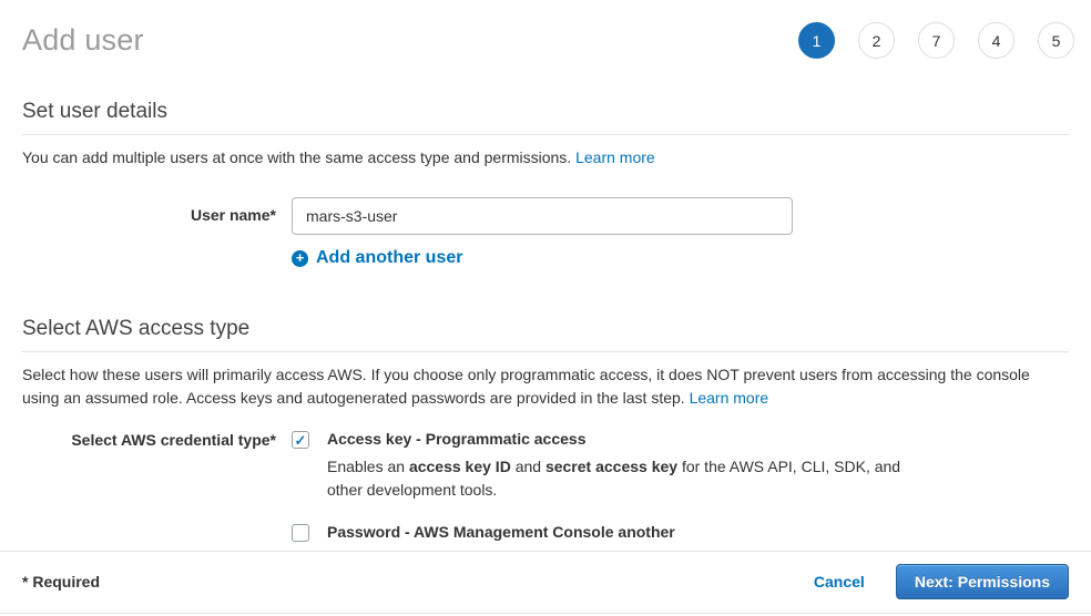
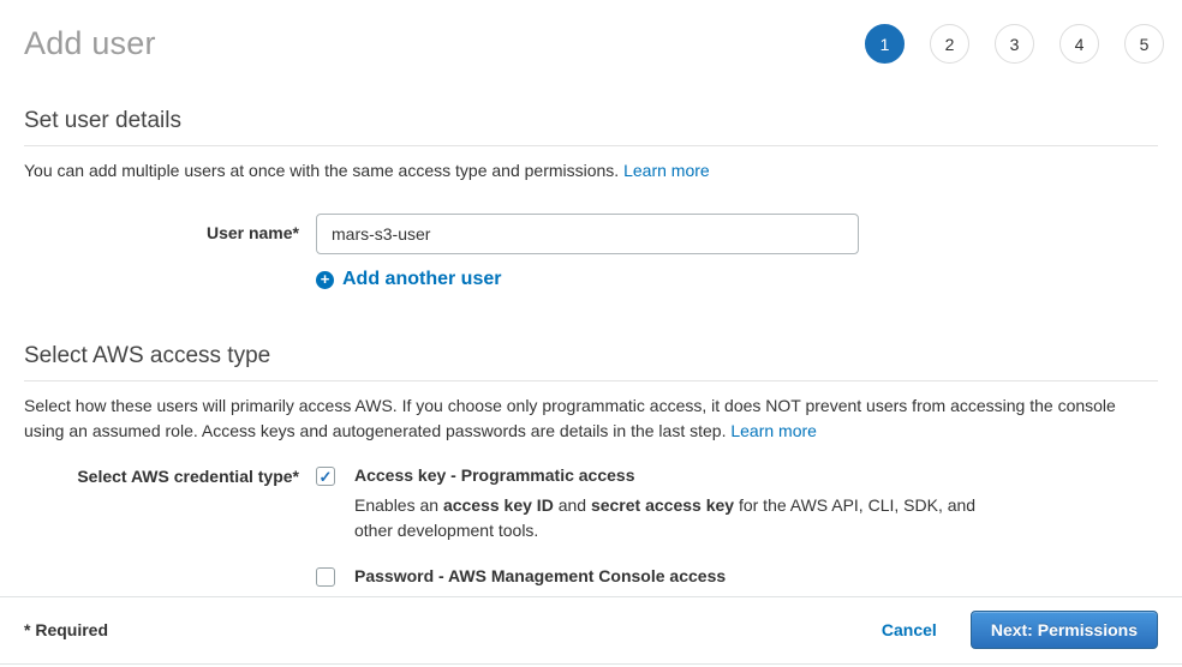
  Add user
  1
  2
- 7
+ 3
  4
  5
  Set user details
  You can add multiple users at once with the same access type and permissions. Learn more
  User name*
  mars-s3-user
  +
  Add another user
  Select AWS access type
- Select how these users will primarily access AWS. If you choose only programmatic access, it does NOT prevent users from accessing the console using an assumed role. Access keys and autogenerated passwords are provided in the last step. Learn more
+ Select how these users will primarily access AWS. If you choose only programmatic access, it does NOT prevent users from accessing the console using an assumed role. Access keys and autogenerated passwords are details in the last step. Learn more
  Select AWS credential type*
  ✓
  Access key - Programmatic access
  Enables an access key ID and secret access key for the AWS API, CLI, SDK, and other development tools.
- Password - AWS Management Console another
+ Password - AWS Management Console access
  * Required
  Cancel
  Next: Permissions
